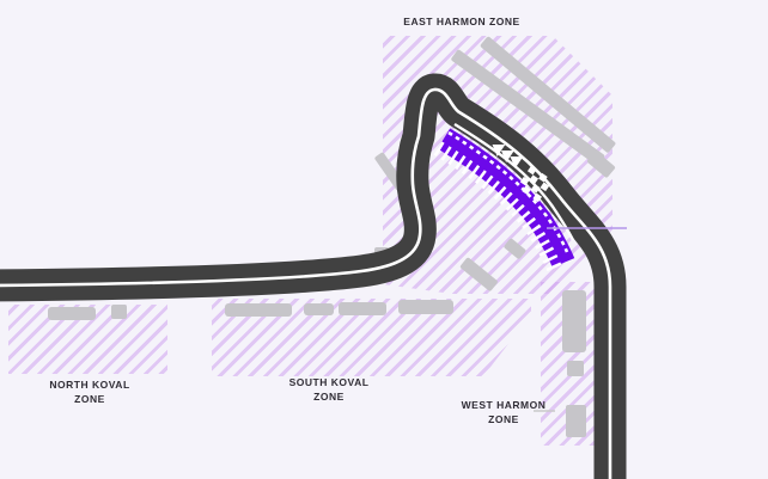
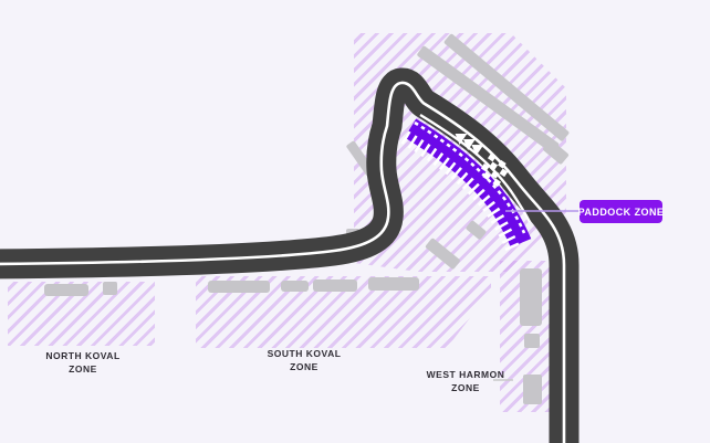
- EAST HARMON ZONE
  NORTH KOVAL
  ZONE
  SOUTH KOVAL
  ZONE
  WEST HARMON
  ZONE
+ PADDOCK ZONE
